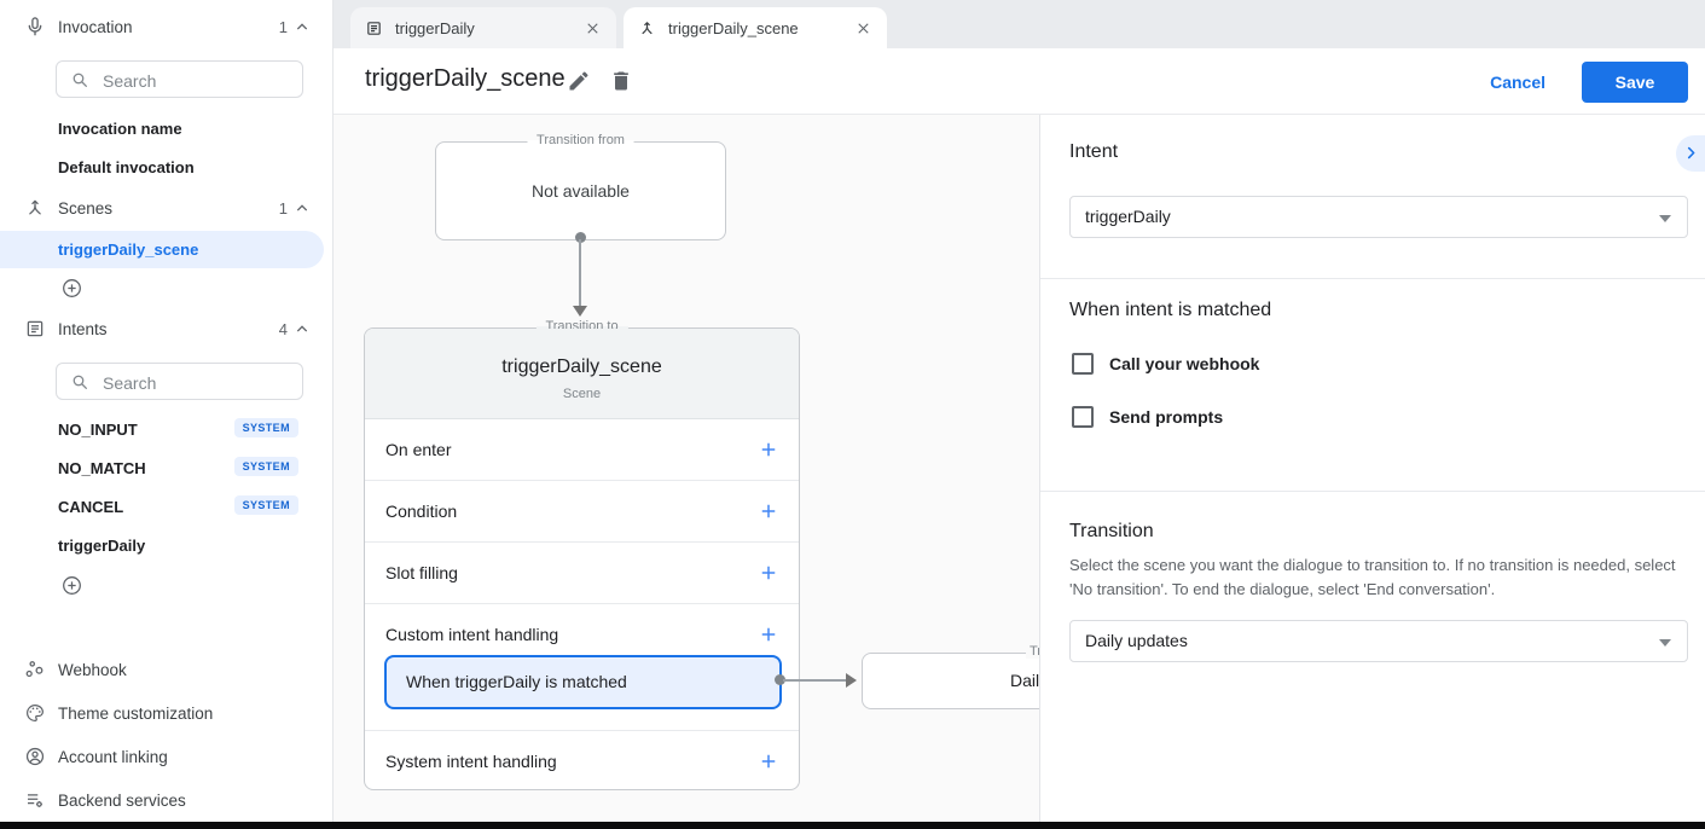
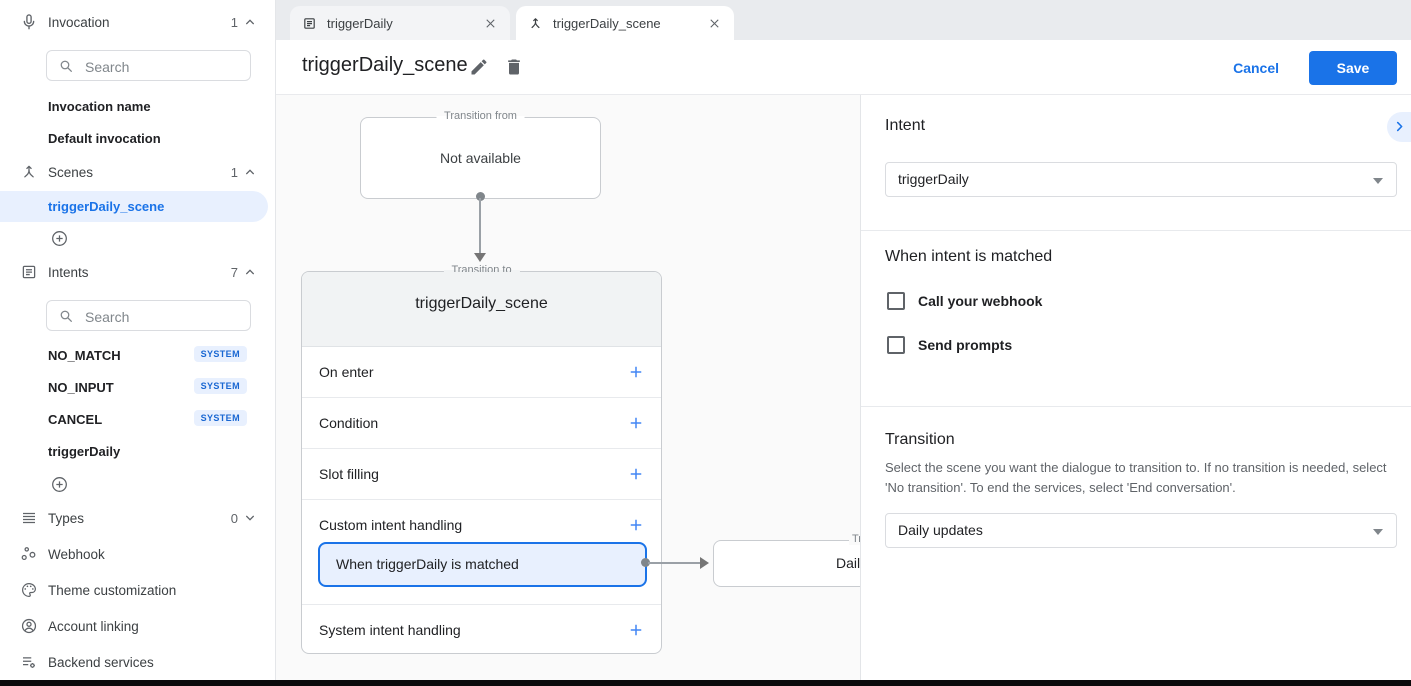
  Invocation
  1
  Search
  Invocation name
  Default invocation
  Scenes
  1
  triggerDaily_scene
  Intents
- 4
+ 7
  Search
- NO_INPUT
+ NO_MATCH
  SYSTEM
- NO_MATCH
+ NO_INPUT
  SYSTEM
  CANCEL
  SYSTEM
  triggerDaily
+ Types
+ 0
  Webhook
  Theme customization
  Account linking
  Backend services
  triggerDaily
  triggerDaily_scene
  triggerDaily_scene
  Cancel
  Save
  Transition from
  Not available
  Transition to
  triggerDaily_scene
- Scene
  On enter
  Condition
  Slot filling
  Custom intent handling
  When triggerDaily is matched
  System intent handling
  Dail
  Intent
  triggerDaily
  When intent is matched
  Call your webhook
  Send prompts
  Transition
- Select the scene you want the dialogue to transition to. If no transition is needed, select 'No transition'. To end the dialogue, select 'End conversation'.
+ Select the scene you want the dialogue to transition to. If no transition is needed, select 'No transition'. To end the services, select 'End conversation'.
  Daily updates
